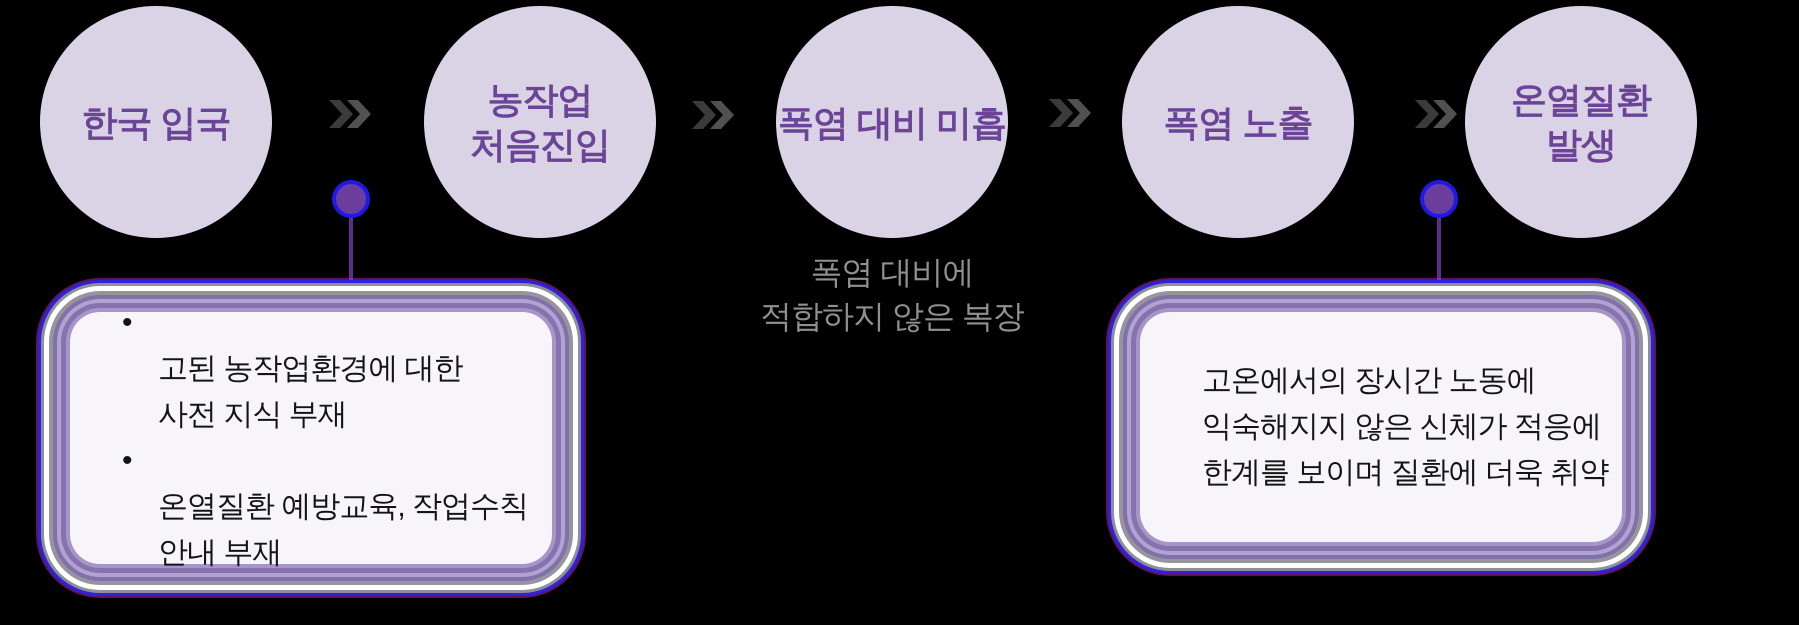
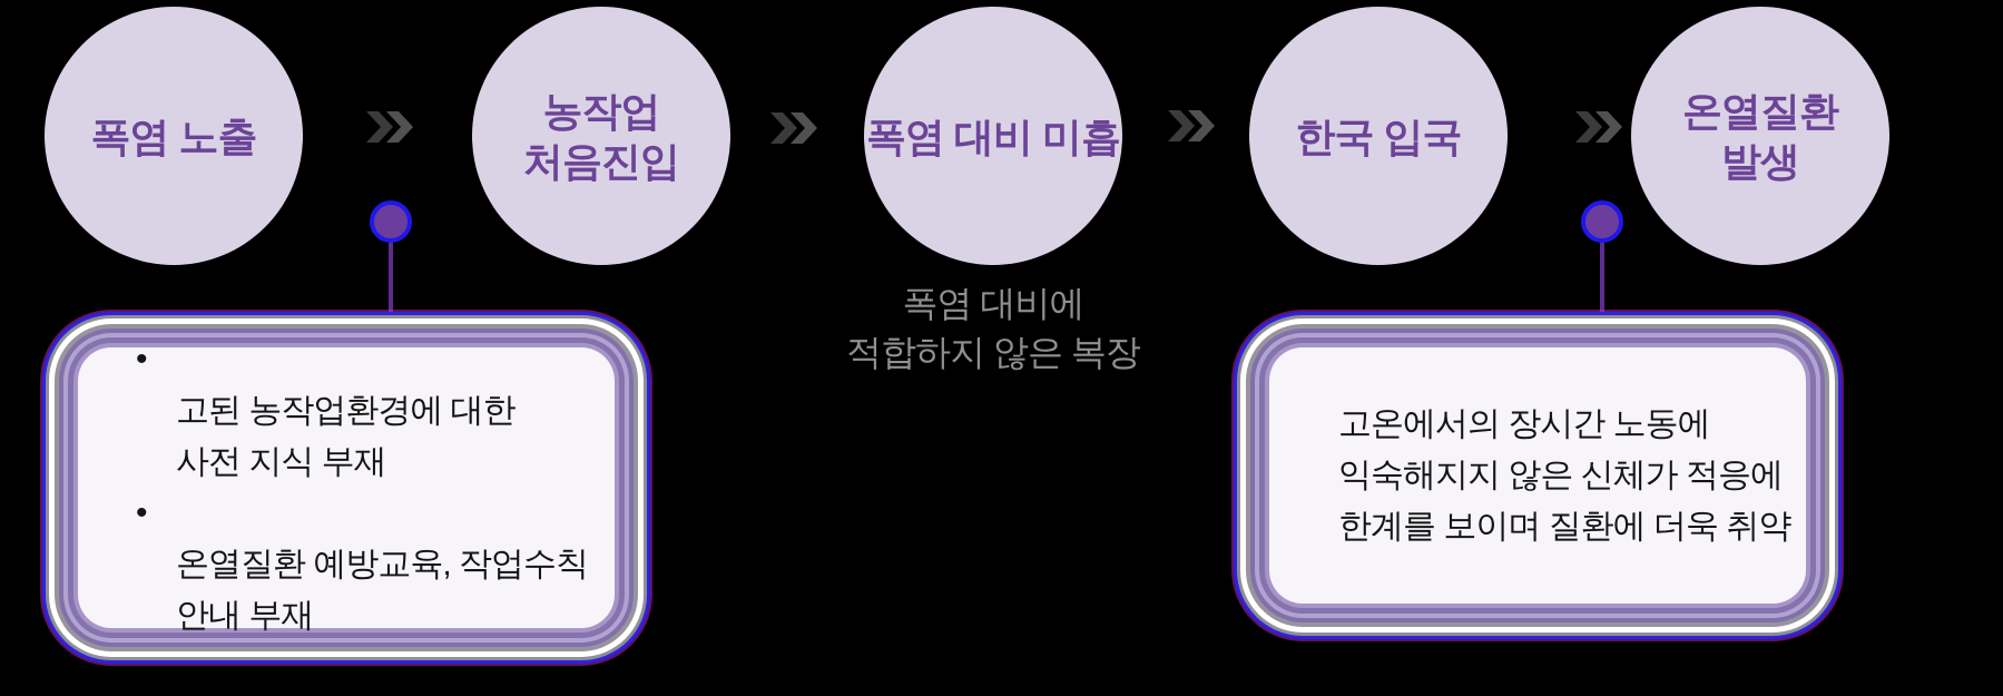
- 한국 입국
+ 폭염 노출
  농작업
  처음진입
  폭염 대비 미흡
- 폭염 노출
+ 한국 입국
  온열질환
  발생
  폭염 대비에
  적합하지 않은 복장
  •
  고된 농작업환경에 대한
  사전 지식 부재
  •
  온열질환 예방교육, 작업수칙
  안내 부재
  고온에서의 장시간 노동에
  익숙해지지 않은 신체가 적응에
  한계를 보이며 질환에 더욱 취약
